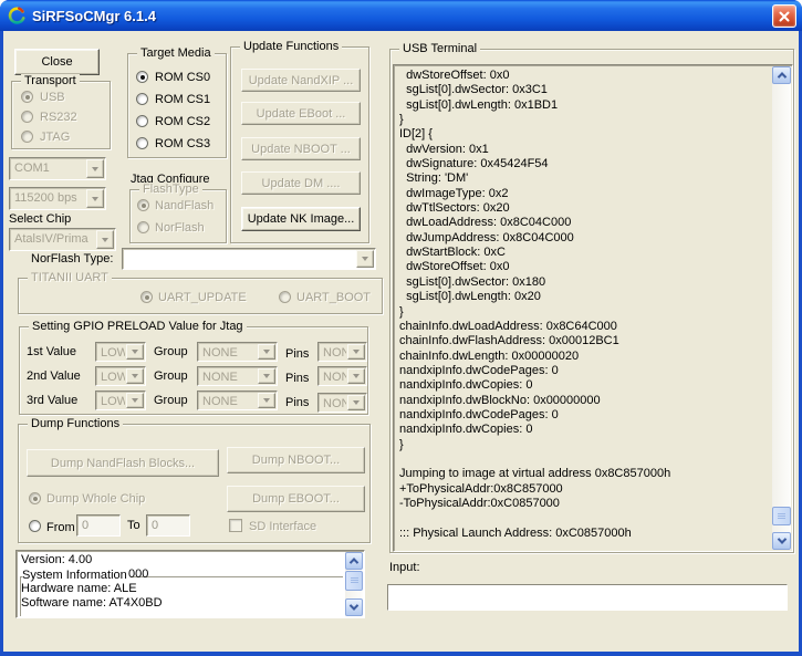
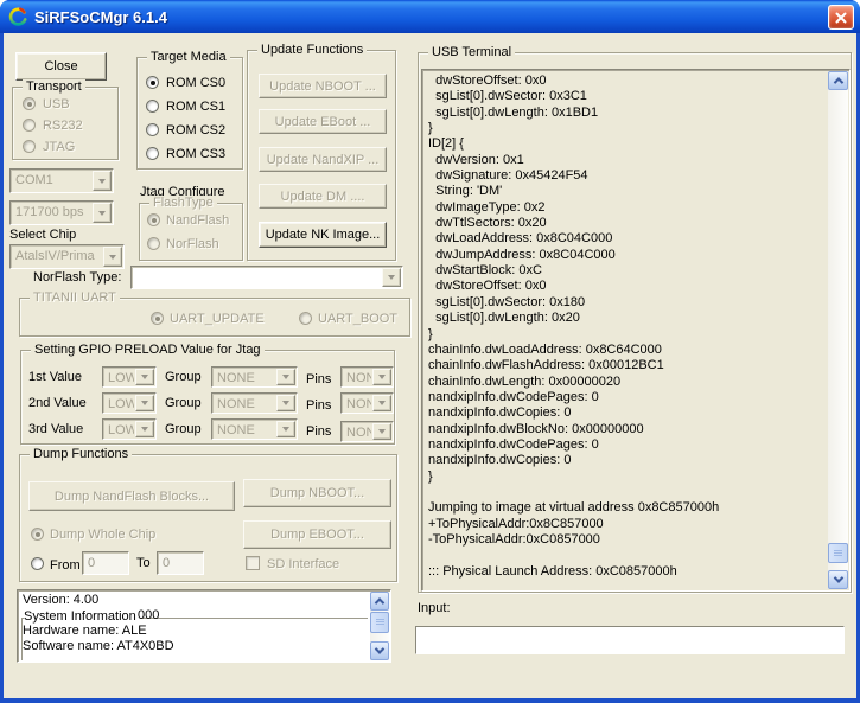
  SiRFSoCMgr 6.1.4
  Close
  Transport
  USB
  RS232
  JTAG
  COM1
- 115200 bps
+ 171700 bps
  Select Chip
  AtalsIV/Prima
  Target Media
  ROM CS0
  ROM CS1
  ROM CS2
  ROM CS3
  Jtag Configure
  FlashType
  NandFlash
  NorFlash
  Update Functions
- Update NandXIP ...
+ Update NBOOT ...
  Update EBoot ...
- Update NBOOT ...
+ Update NandXIP ...
  Update DM ....
  Update NK Image...
  NorFlash Type:
  TITANII UART
  UART_UPDATE
  UART_BOOT
  Setting GPIO PRELOAD Value for Jtag
  1st Value
  LOW
  Group
  NONE
  Pins
  NON
  2nd Value
  LOW
  Group
  NONE
  Pins
  NON
  3rd Value
  LOW
  Group
  NONE
  Pins
  NON
  Dump Functions
  Dump NandFlash Blocks...
  Dump NBOOT...
  Dump Whole Chip
  Dump EBOOT...
  From
  0
  To
  0
  SD Interface
  Version: 4.00
  System Information
  000
  Hardware name: ALE
  Software name: AT4X0BD
  USB Terminal
  dwStoreOffset: 0x0
  sgList[0].dwSector: 0x3C1
  sgList[0].dwLength: 0x1BD1
  }
  ID[2] {
  dwVersion: 0x1
  dwSignature: 0x45424F54
  String: 'DM'
  dwImageType: 0x2
  dwTtlSectors: 0x20
  dwLoadAddress: 0x8C04C000
  dwJumpAddress: 0x8C04C000
  dwStartBlock: 0xC
  dwStoreOffset: 0x0
  sgList[0].dwSector: 0x180
  sgList[0].dwLength: 0x20
  }
  chainInfo.dwLoadAddress: 0x8C64C000
  chainInfo.dwFlashAddress: 0x00012BC1
  chainInfo.dwLength: 0x00000020
  nandxipInfo.dwCodePages: 0
  nandxipInfo.dwCopies: 0
  nandxipInfo.dwBlockNo: 0x00000000
  nandxipInfo.dwCodePages: 0
  nandxipInfo.dwCopies: 0
  }
  Jumping to image at virtual address 0x8C857000h
  +ToPhysicalAddr:0x8C857000
  -ToPhysicalAddr:0xC0857000
  ::: Physical Launch Address: 0xC0857000h
  Input:
